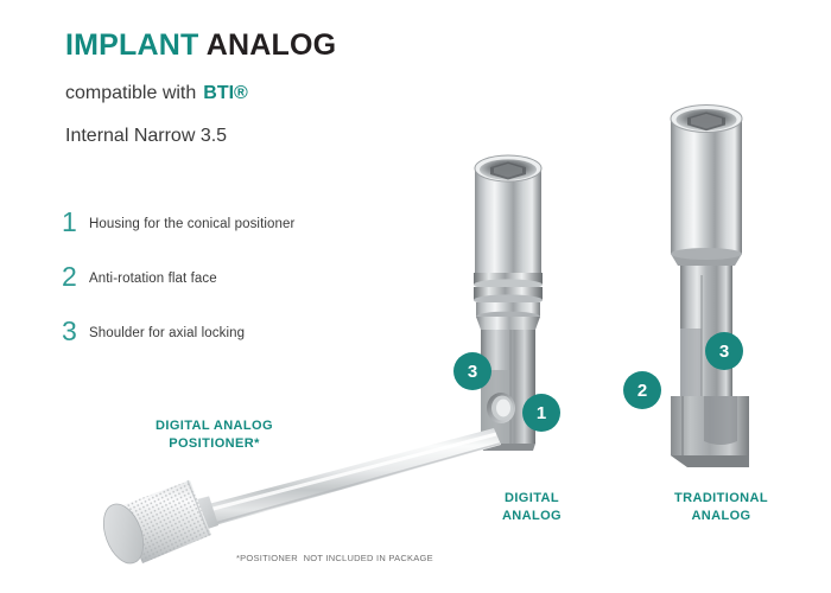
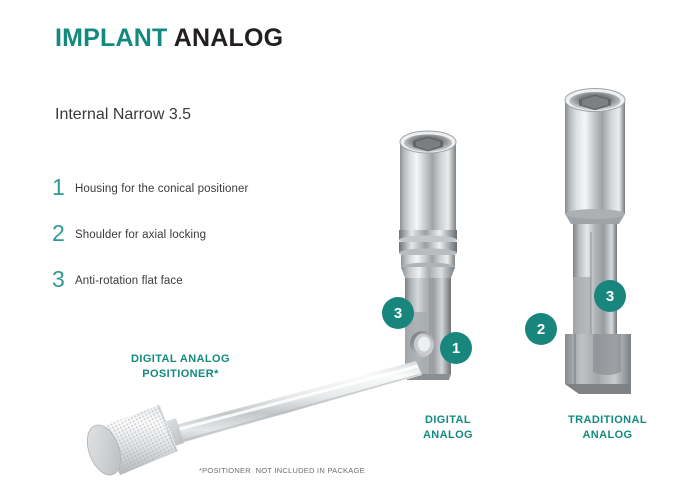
  IMPLANT ANALOG
- compatible with BTI®
  Internal Narrow 3.5
  1
  Housing for the conical positioner
  2
- Anti-rotation flat face
+ Shoulder for axial locking
  3
- Shoulder for axial locking
+ Anti-rotation flat face
  3
  1
  2
  3
  DIGITAL ANALOG
  POSITIONER*
  DIGITAL
  ANALOG
  TRADITIONAL
  ANALOG
  *POSITIONER NOT INCLUDED IN PACKAGE
